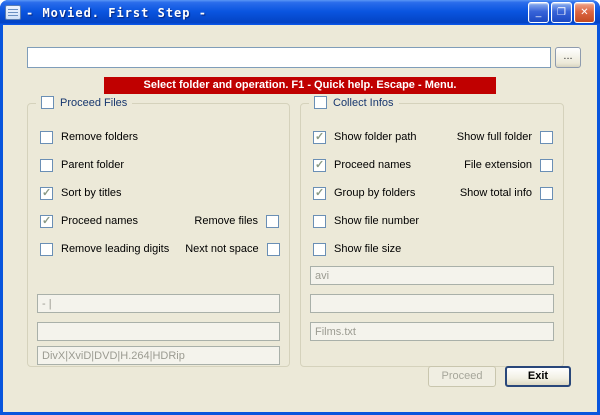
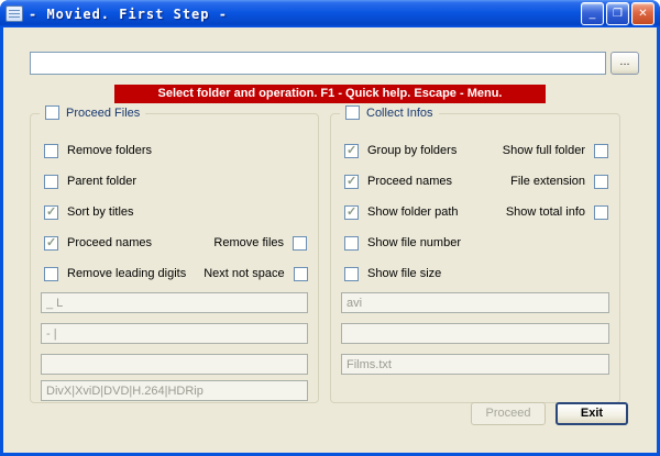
  - Movied. First Step -
  _
  ❐
  ✕
  ...
  Select folder and operation. F1 - Quick help. Escape - Menu.
  Proceed Files
  Remove folders
  Parent folder
  Sort by titles
  Proceed names
  Remove files
  Remove leading digits
  Next not space
+ _ L
  - |
  DivX|XviD|DVD|H.264|HDRip
  Collect Infos
- Show folder path
+ Group by folders
  Show full folder
  Proceed names
  File extension
- Group by folders
+ Show folder path
  Show total info
  Show file number
  Show file size
  avi
  Films.txt
  Proceed
  Exit
